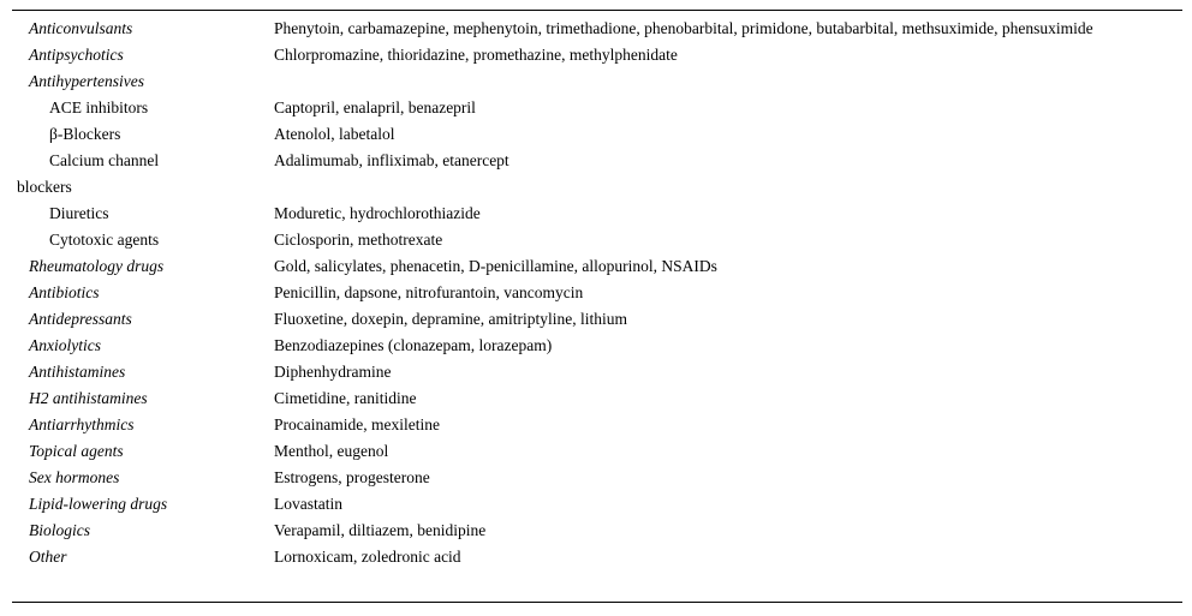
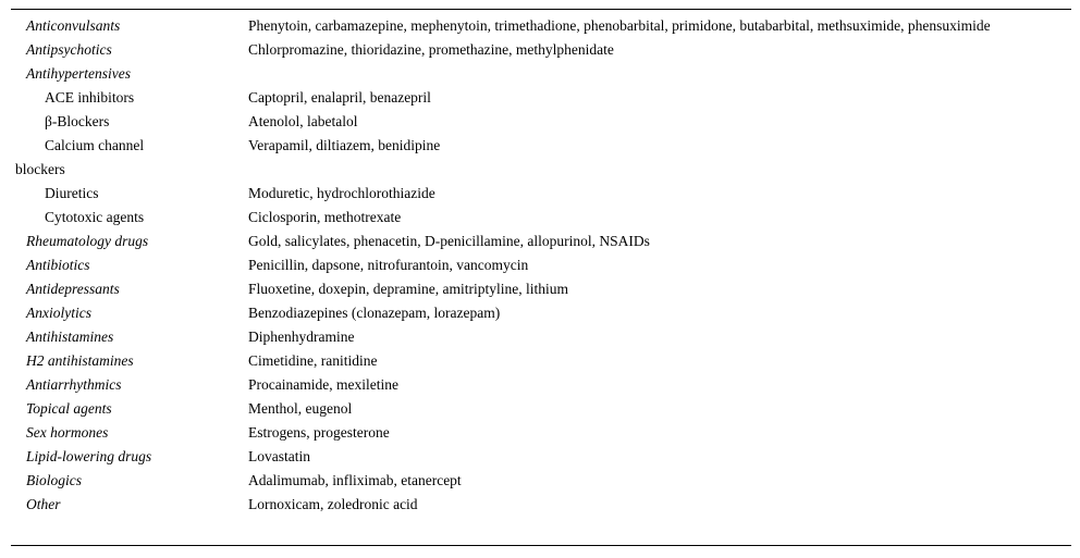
  Anticonvulsants
  Phenytoin, carbamazepine, mephenytoin, trimethadione, phenobarbital, primidone, butabarbital, methsuximide, phensuximide
  Antipsychotics
  Chlorpromazine, thioridazine, promethazine, methylphenidate
  Antihypertensives
  ACE inhibitors
  Captopril, enalapril, benazepril
  β-Blockers
  Atenolol, labetalol
  Calcium channel
  blockers
- Adalimumab, infliximab, etanercept
+ Verapamil, diltiazem, benidipine
  Diuretics
  Moduretic, hydrochlorothiazide
  Cytotoxic agents
  Ciclosporin, methotrexate
  Rheumatology drugs
  Gold, salicylates, phenacetin, D-penicillamine, allopurinol, NSAIDs
  Antibiotics
  Penicillin, dapsone, nitrofurantoin, vancomycin
  Antidepressants
  Fluoxetine, doxepin, depramine, amitriptyline, lithium
  Anxiolytics
  Benzodiazepines (clonazepam, lorazepam)
  Antihistamines
  Diphenhydramine
  H2 antihistamines
  Cimetidine, ranitidine
  Antiarrhythmics
  Procainamide, mexiletine
  Topical agents
  Menthol, eugenol
  Sex hormones
  Estrogens, progesterone
  Lipid-lowering drugs
  Lovastatin
  Biologics
- Verapamil, diltiazem, benidipine
+ Adalimumab, infliximab, etanercept
  Other
  Lornoxicam, zoledronic acid
